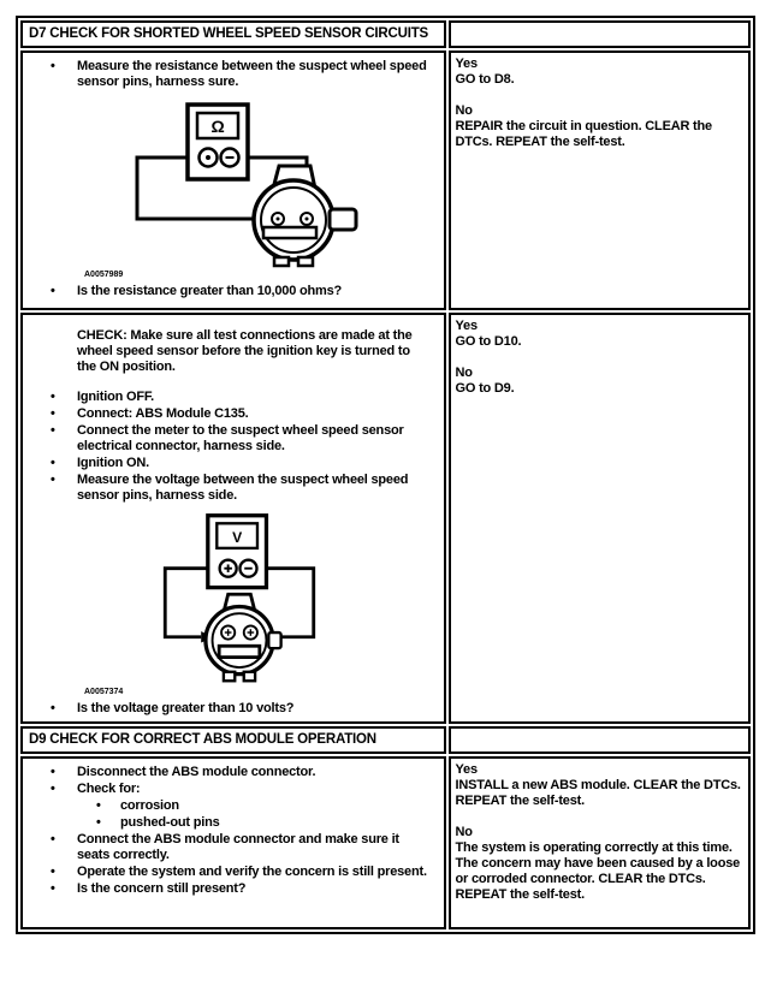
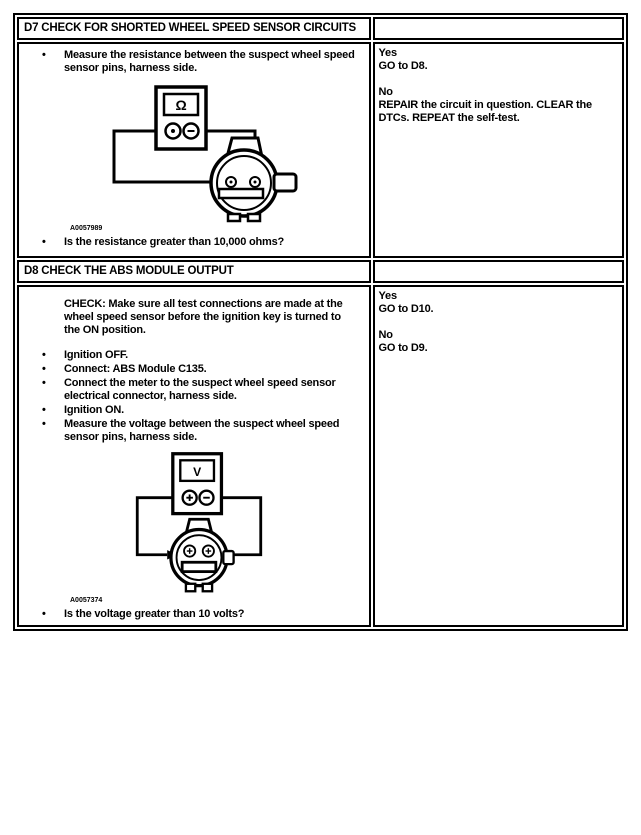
  D7 CHECK FOR SHORTED WHEEL SPEED SENSOR CIRCUITS
- • Measure the resistance between the suspect wheel speed sensor pins, harness sure. Ω • Is the resistance greater than 10,000 ohms?	Yes GO to D8. No REPAIR the circuit in question. CLEAR the DTCs. REPEAT the self-test.
+ • Measure the resistance between the suspect wheel speed sensor pins, harness side. Ω • Is the resistance greater than 10,000 ohms?	Yes GO to D8. No REPAIR the circuit in question. CLEAR the DTCs. REPEAT the self-test.
+ D8 CHECK THE ABS MODULE OUTPUT
  CHECK: Make sure all test connections are made at the wheel speed sensor before the ignition key is turned to the ON position. • Ignition OFF. • Connect: ABS Module C135. • Connect the meter to the suspect wheel speed sensor electrical connector, harness side. • Ignition ON. • Measure the voltage between the suspect wheel speed sensor pins, harness side. V • Is the voltage greater than 10 volts?	Yes GO to D10. No GO to D9.
- D9 CHECK FOR CORRECT ABS MODULE OPERATION
- • Disconnect the ABS module connector. • Check for: • corrosion • pushed-out pins • Connect the ABS module connector and make sure it seats correctly. • Operate the system and verify the concern is still present. • Is the concern still present?	Yes INSTALL a new ABS module. CLEAR the DTCs. REPEAT the self-test. No The system is operating correctly at this time. The concern may have been caused by a loose or corroded connector. CLEAR the DTCs. REPEAT the self-test.
